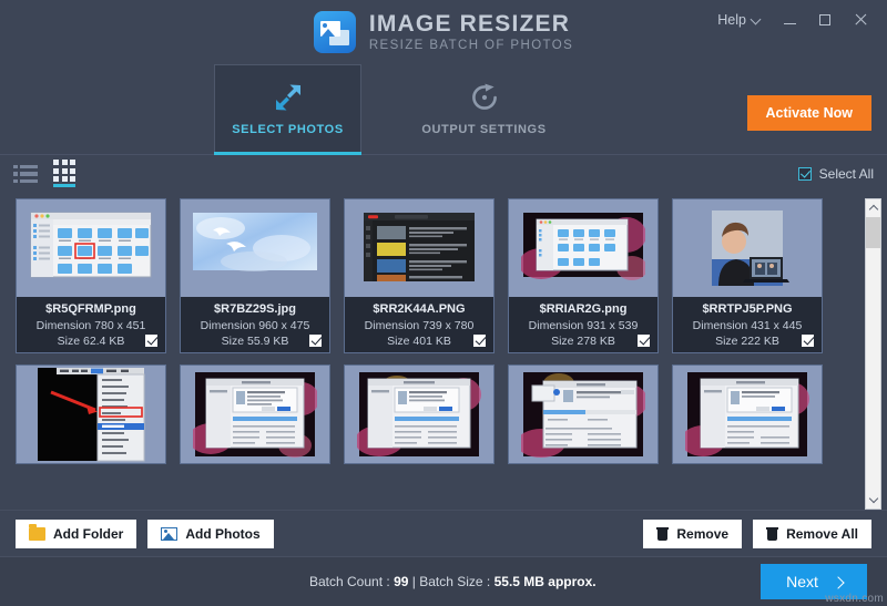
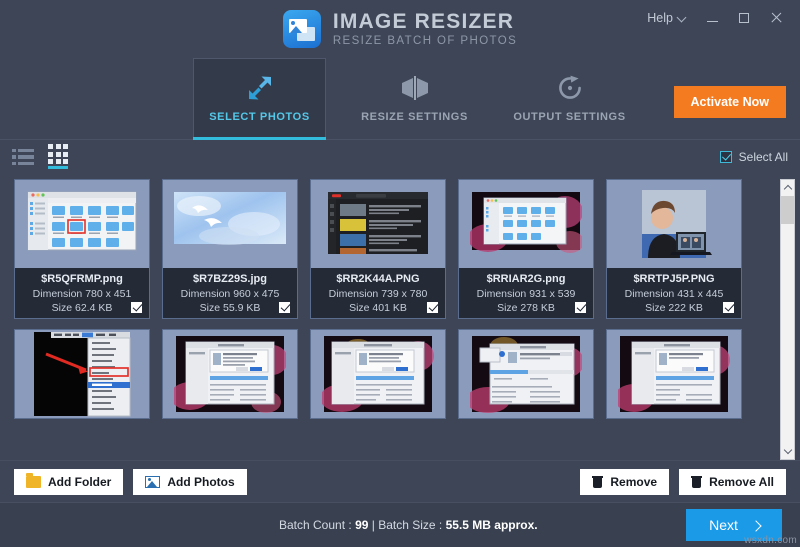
  IMAGE RESIZER
  RESIZE BATCH OF PHOTOS
  Help
  SELECT PHOTOS
+ RESIZE SETTINGS
  OUTPUT SETTINGS
  Activate Now
  Select All
  $R5QFRMP.png
  Dimension 780 x 451
  Size 62.4 KB
  $R7BZ29S.jpg
  Dimension 960 x 475
  Size 55.9 KB
  $RR2K44A.PNG
  Dimension 739 x 780
  Size 401 KB
  $RRIAR2G.png
  Dimension 931 x 539
  Size 278 KB
  $RRTPJ5P.PNG
  Dimension 431 x 445
  Size 222 KB
  Add Folder
  Add Photos
  Remove
  Remove All
  Batch Count : 99 | Batch Size : 55.5 MB approx.
  Next
  wsxdn.com
